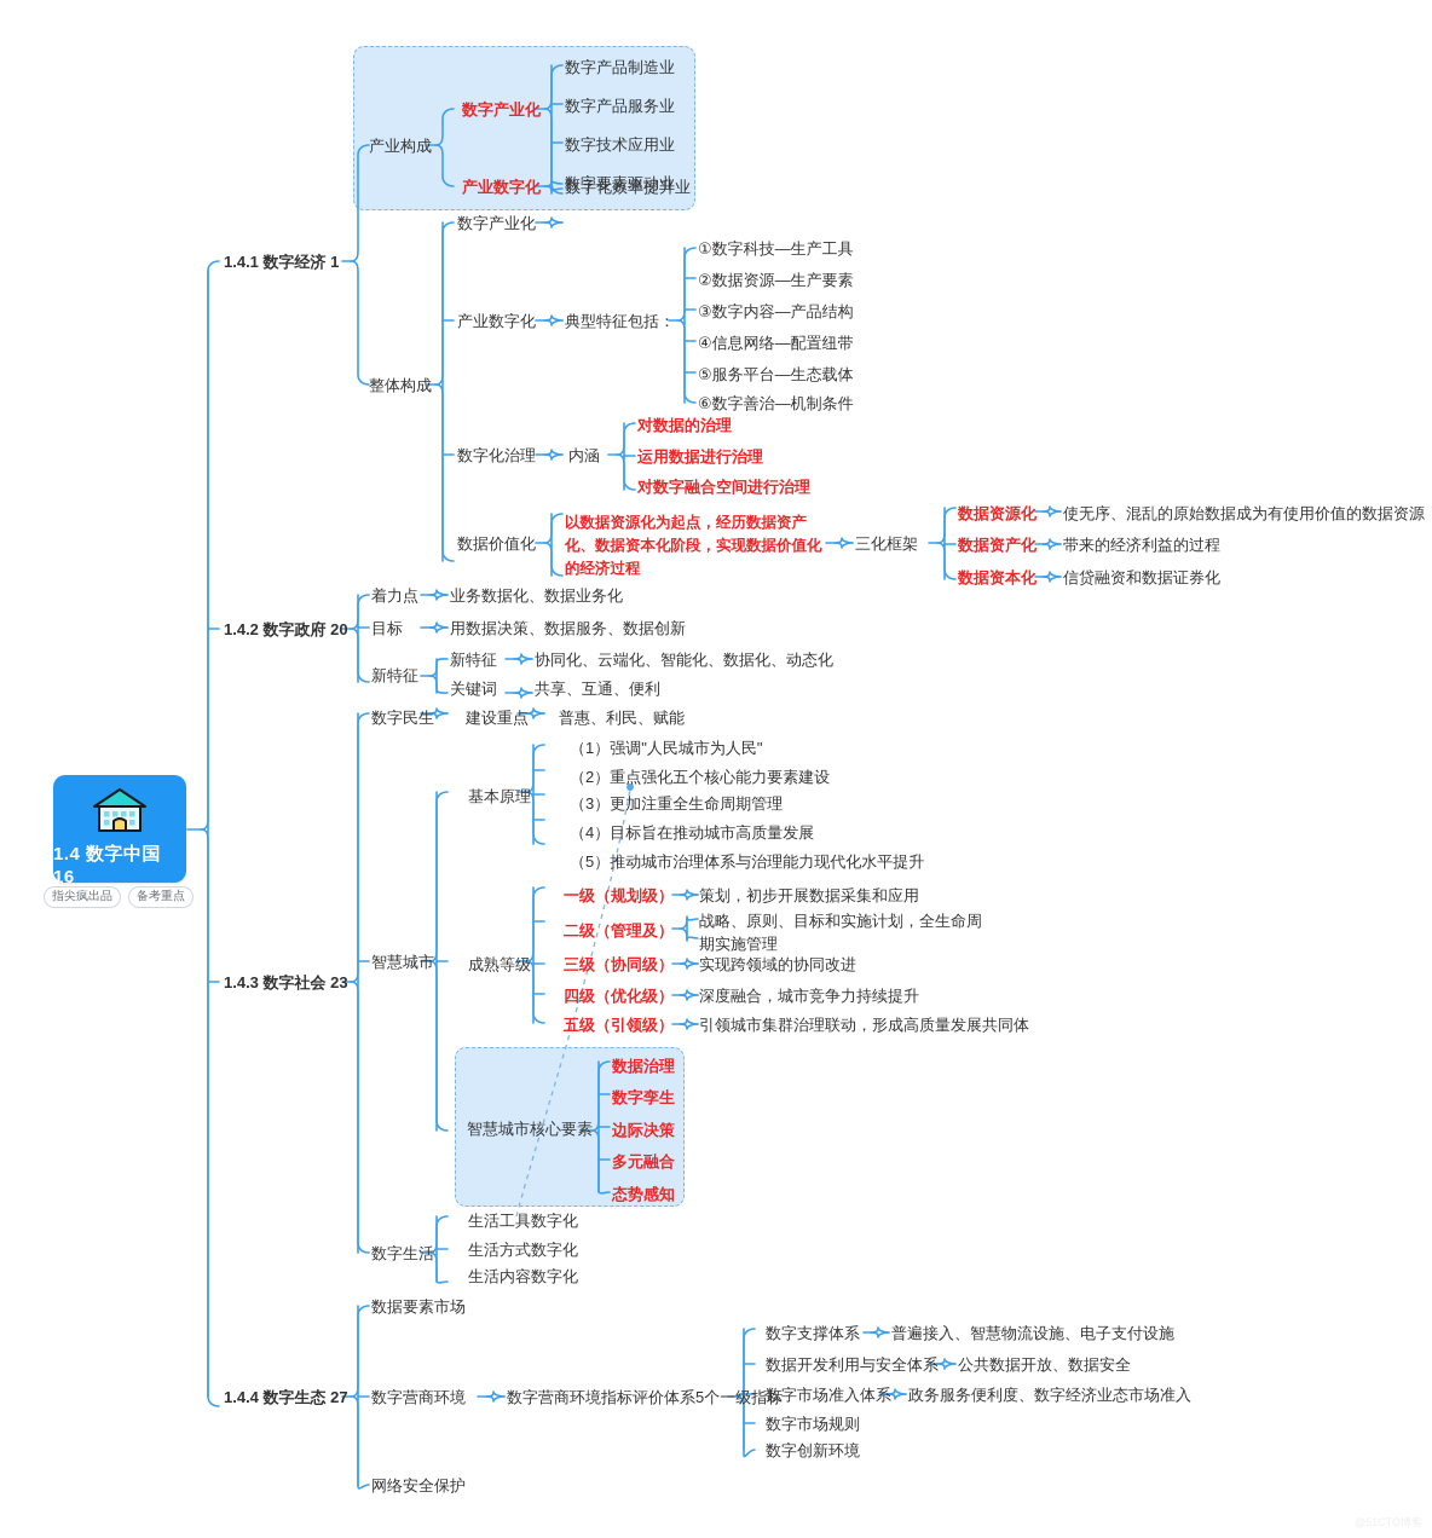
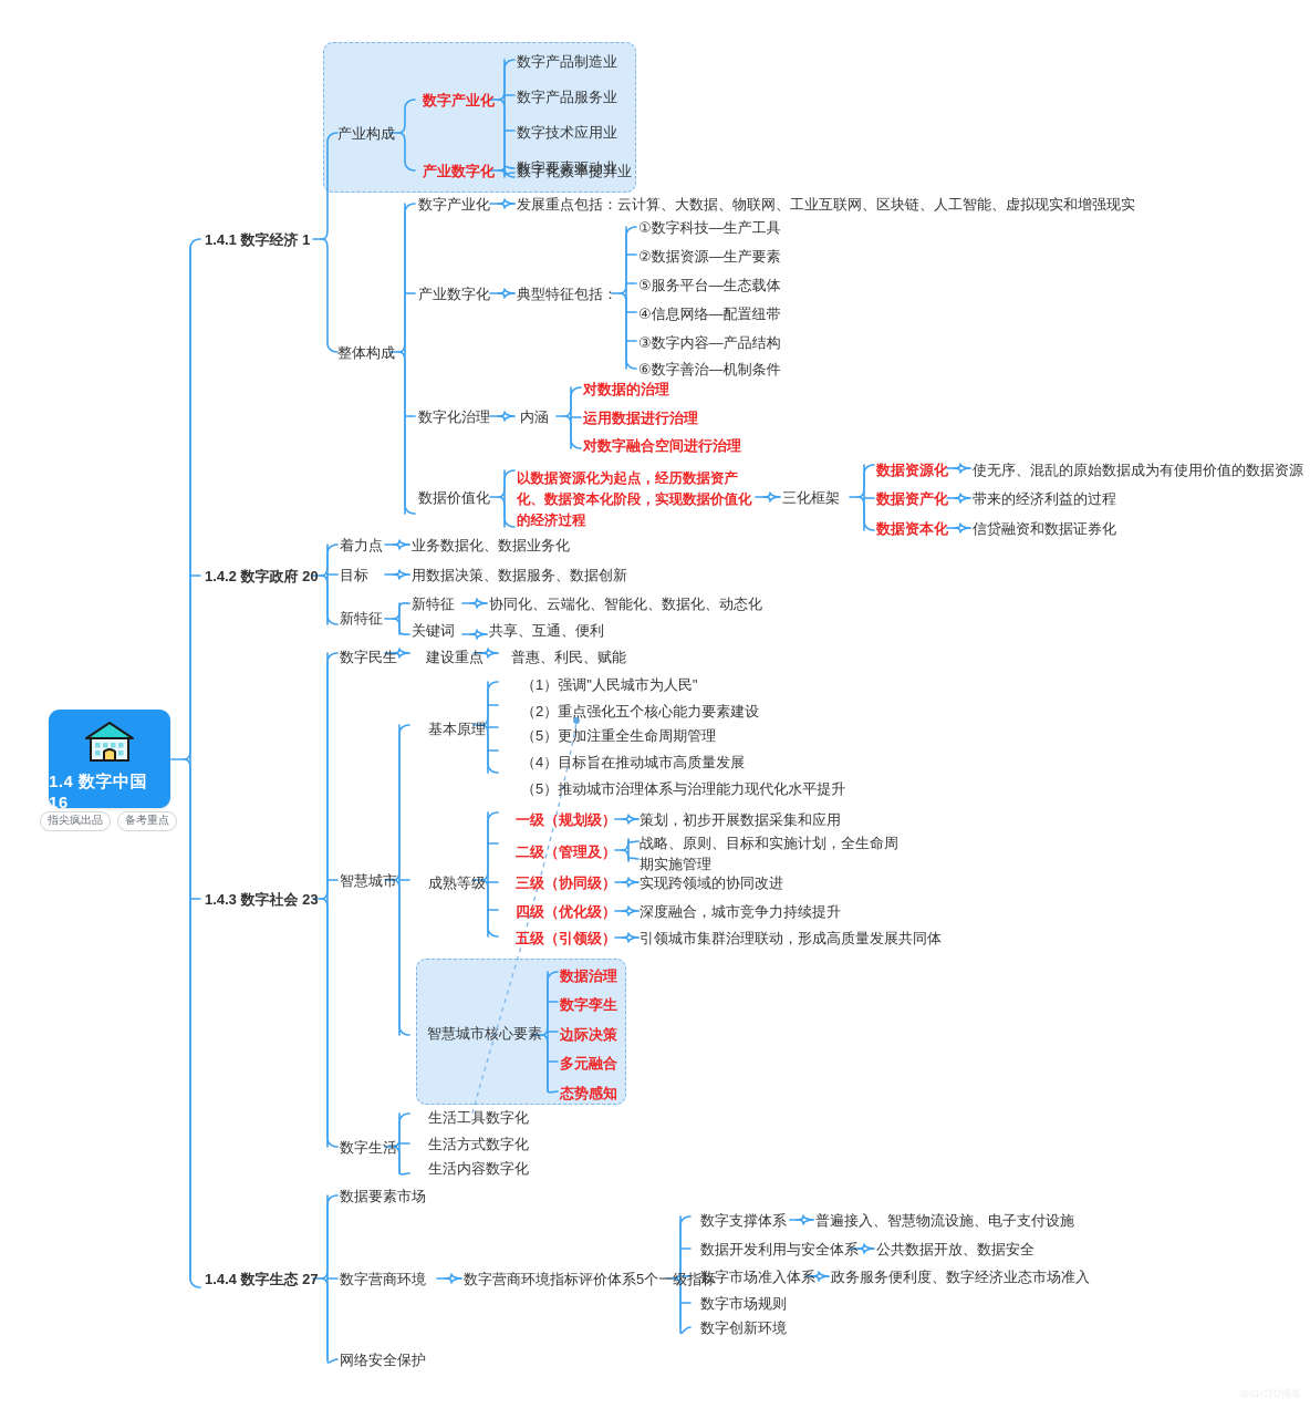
  1.4 数字中国 16
  指尖疯出品
  备考重点
  1.4.1 数字经济 1
  1.4.2 数字政府 20
  1.4.3 数字社会 23
  1.4.4 数字生态 27
  产业构成
  数字产业化
  产业数字化
  数字产品制造业
  数字产品服务业
  数字技术应用业
  数字要素驱动业
  数字化效率提升业
  整体构成
  数字产业化
+ 发展重点包括：云计算、大数据、物联网、工业互联网、区块链、人工智能、虚拟现实和增强现实
  产业数字化
  典型特征包括：
  ①数字科技—生产工具
  ②数据资源—生产要素
- ③数字内容—产品结构
+ ⑤服务平台—生态载体
  ④信息网络—配置纽带
- ⑤服务平台—生态载体
+ ③数字内容—产品结构
  ⑥数字善治—机制条件
  数字化治理
  内涵
  对数据的治理
  运用数据进行治理
  对数字融合空间进行治理
  数据价值化
  以数据资源化为起点，经历数据资产化、数据资本化阶段，实现数据价值化的经济过程
  三化框架
  数据资源化
  数据资产化
  数据资本化
  使无序、混乱的原始数据成为有使用价值的数据资源
  带来的经济利益的过程
  信贷融资和数据证券化
  着力点
  业务数据化、数据业务化
  目标
  用数据决策、数据服务、数据创新
  新特征
  新特征
  协同化、云端化、智能化、数据化、动态化
  关键词
  共享、互通、便利
  数字民生
  建设重点
  普惠、利民、赋能
  智慧城市
  基本原理
  （1）强调"人民城市为人民"
  （2）重点强化五个核心能力要素建设
- （3）更加注重全生命周期管理
+ （5）更加注重全生命周期管理
  （4）目标旨在推动城市高质量发展
  （5）推动城市治理体系与治理能力现代化水平提升
  成熟等级
  一级（规划级）
  二级（管理及）
  三级（协同级）
  四级（优化级）
  五级（引领级）
  策划，初步开展数据采集和应用
  战略、原则、目标和实施计划，全生命周期实施管理
  实现跨领域的协同改进
  深度融合，城市竞争力持续提升
  引领城市集群治理联动，形成高质量发展共同体
  智慧城市核心要素
  数据治理
  数字孪生
  边际决策
  多元融合
  态势感知
  数字生活
  生活工具数字化
  生活方式数字化
  生活内容数字化
  数据要素市场
  数字营商环境
  数字营商环境指标评价体系5个一级指标
  网络安全保护
  数字支撑体系
  数据开发利用与安全体系
  数字市场准入体系
  数字市场规则
  数字创新环境
  普遍接入、智慧物流设施、电子支付设施
  公共数据开放、数据安全
  政务服务便利度、数字经济业态市场准入
